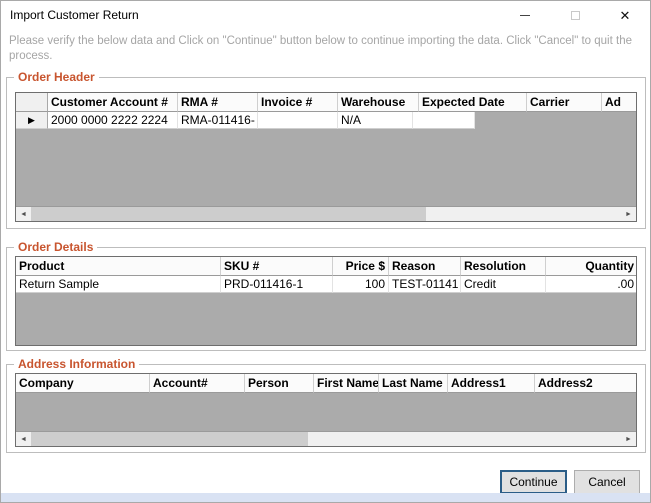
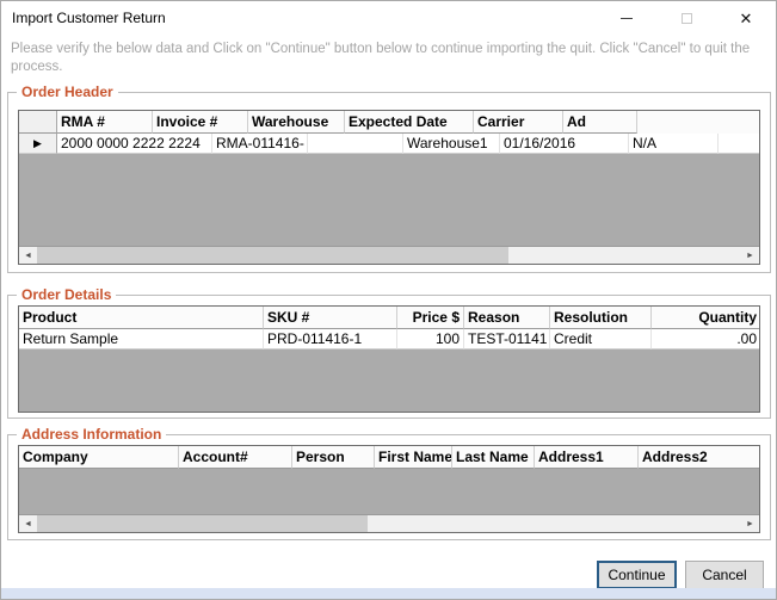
  Import Customer Return
  ✕
- Please verify the below data and Click on "Continue" button below to continue importing the data. Click "Cancel" to quit the process.
+ Please verify the below data and Click on "Continue" button below to continue importing the quit. Click "Cancel" to quit the process.
  Order Header
- Customer Account #
  RMA #
  Invoice #
  Warehouse
  Expected Date
  Carrier
  Ad
  ▶
  2000 0000 2222 2224
  RMA-011416-
+ Warehouse1
+ 01/16/2016
  N/A
  Order Details
  Product
  SKU #
  Price $
  Reason
  Resolution
  Quantity
  Return Sample
  PRD-011416-1
  100
  TEST-01141
  Credit
  .00
  Address Information
  Company
  Account#
  Person
  First Name
  Last Name
  Address1
  Address2
  Continue
  Cancel
